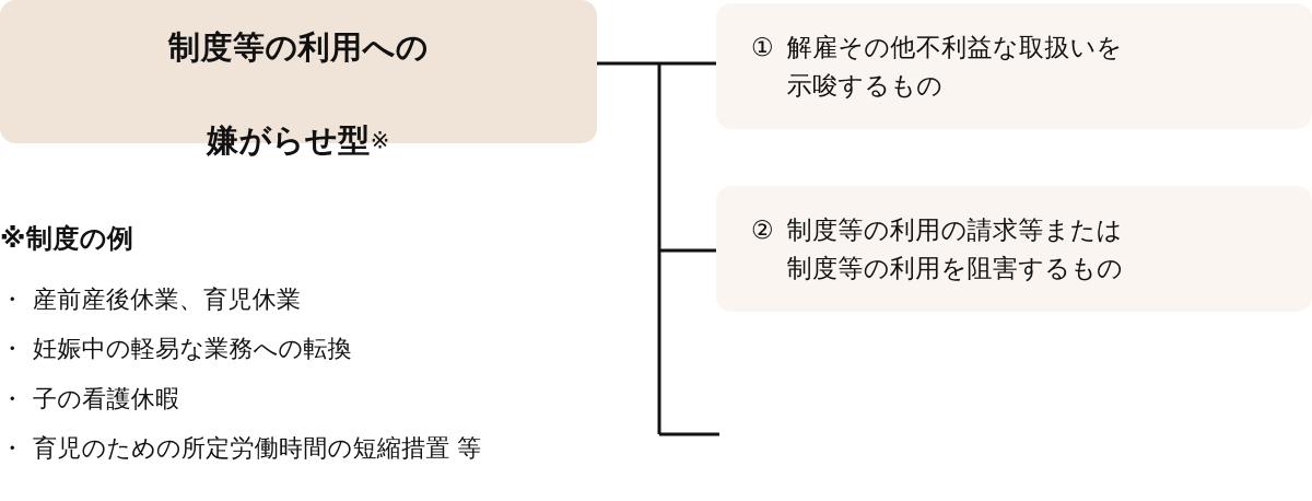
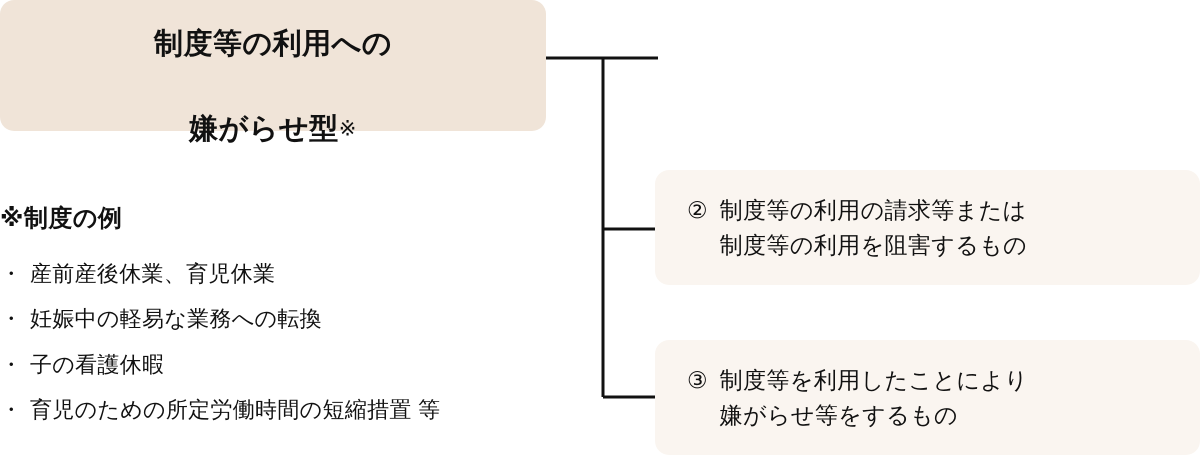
  制度等の利用への
  嫌がらせ型※
  ※制度の例
  ・
  産前産後休業、育児休業
  ・
  妊娠中の軽易な業務への転換
  ・
  子の看護休暇
  ・
  育児のための所定労働時間の短縮措置 等
- ①
- 解雇その他不利益な取扱いを
- 示唆するもの
  ②
  制度等の利用の請求等または
  制度等の利用を阻害するもの
+ ③
+ 制度等を利用したことにより
+ 嫌がらせ等をするもの
